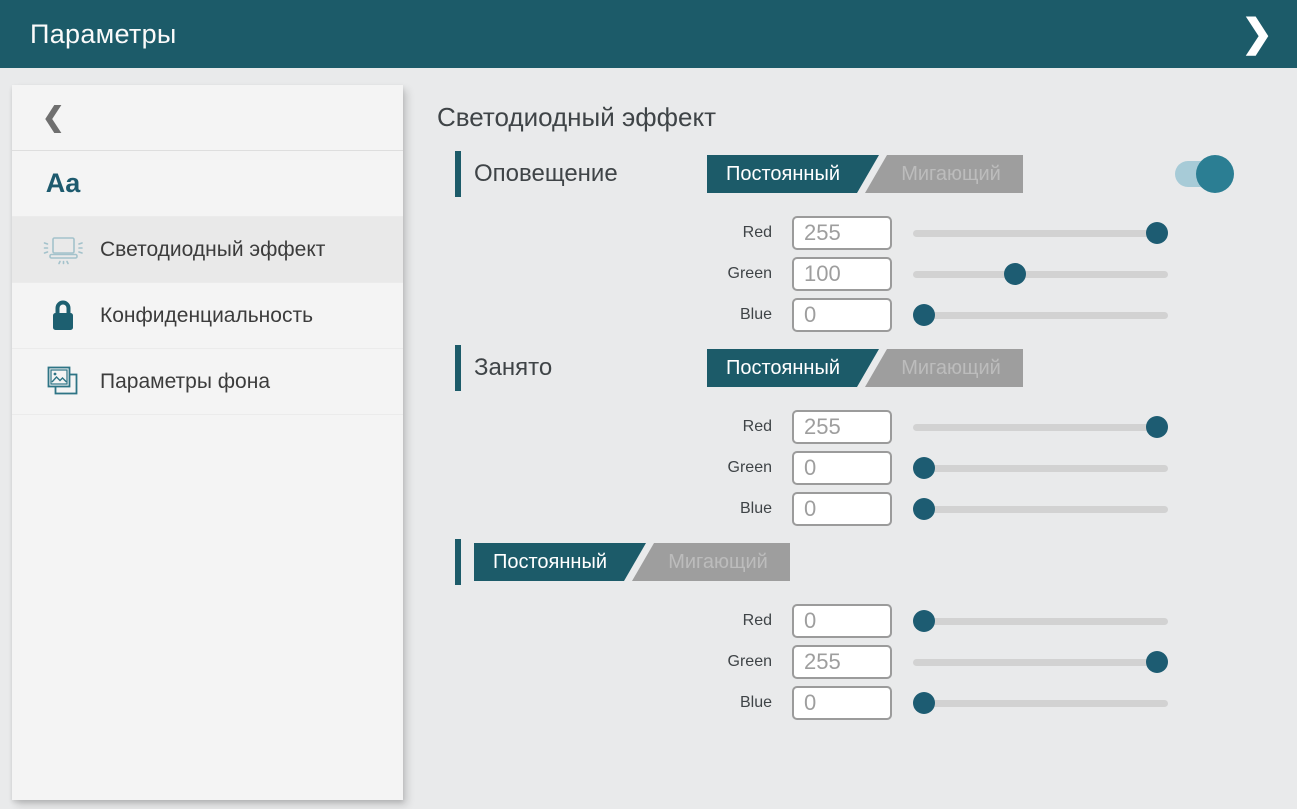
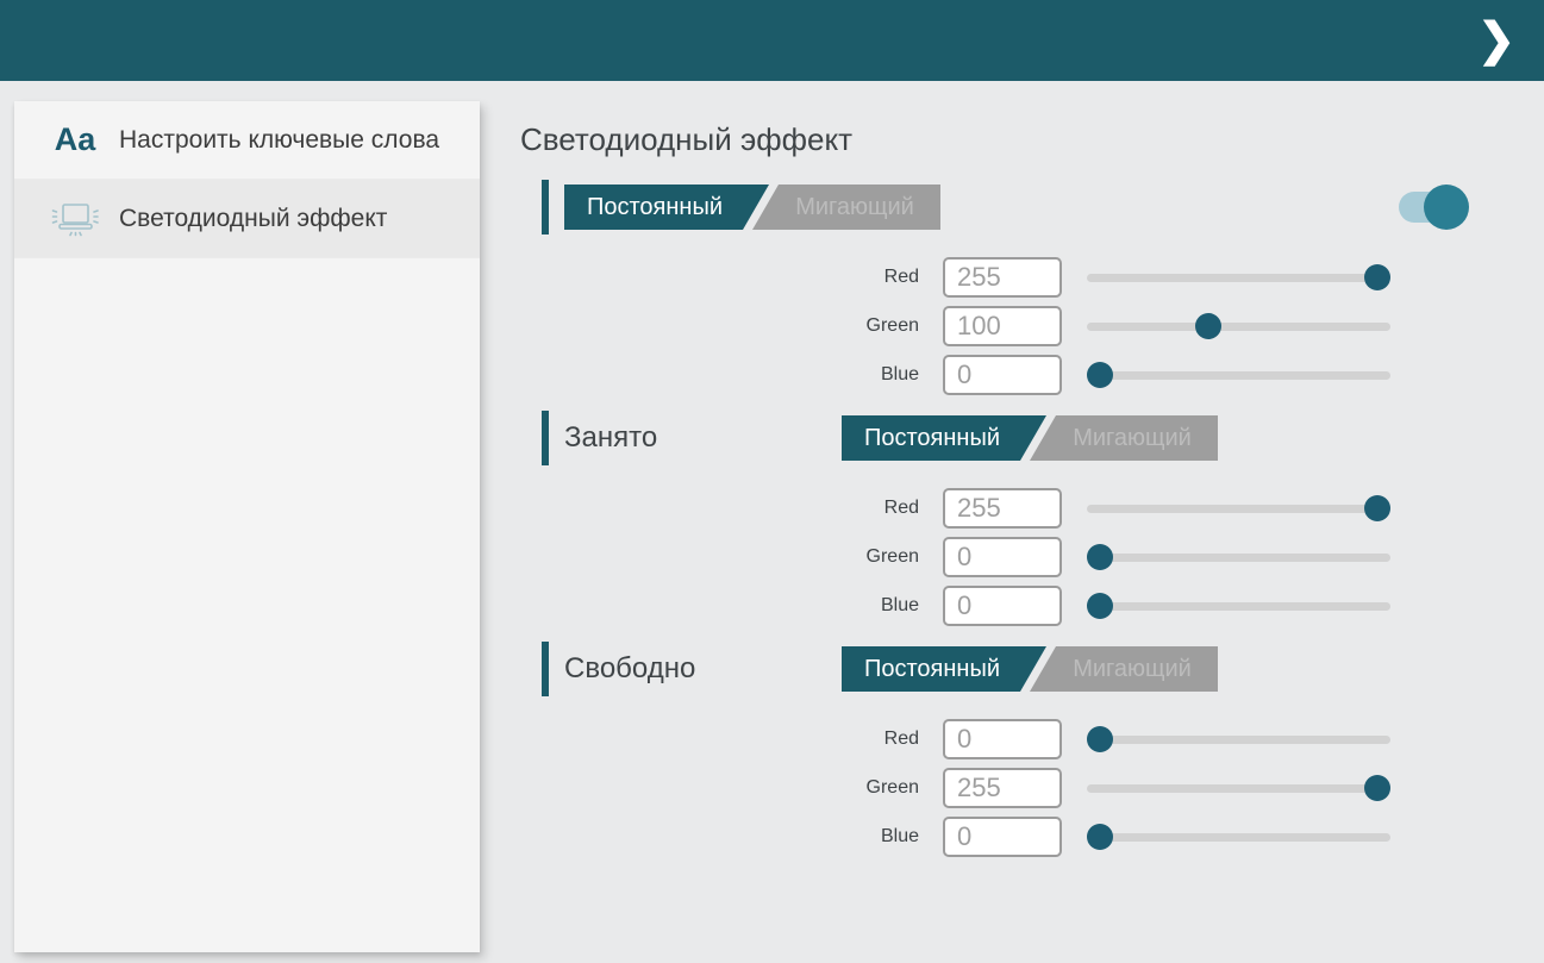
- Параметры
  ❯
- ❮
  Aa
+ Настроить ключевые слова
  Светодиодный эффект
- Конфиденциальность
- Параметры фона
  Светодиодный эффект
- Оповещение
  Постоянный
  Мигающий
  Red
  255
  Green
  100
  Blue
  0
  Занято
  Постоянный
  Мигающий
  Red
  255
  Green
  0
  Blue
  0
+ Свободно
  Постоянный
  Мигающий
  Red
  0
  Green
  255
  Blue
  0
